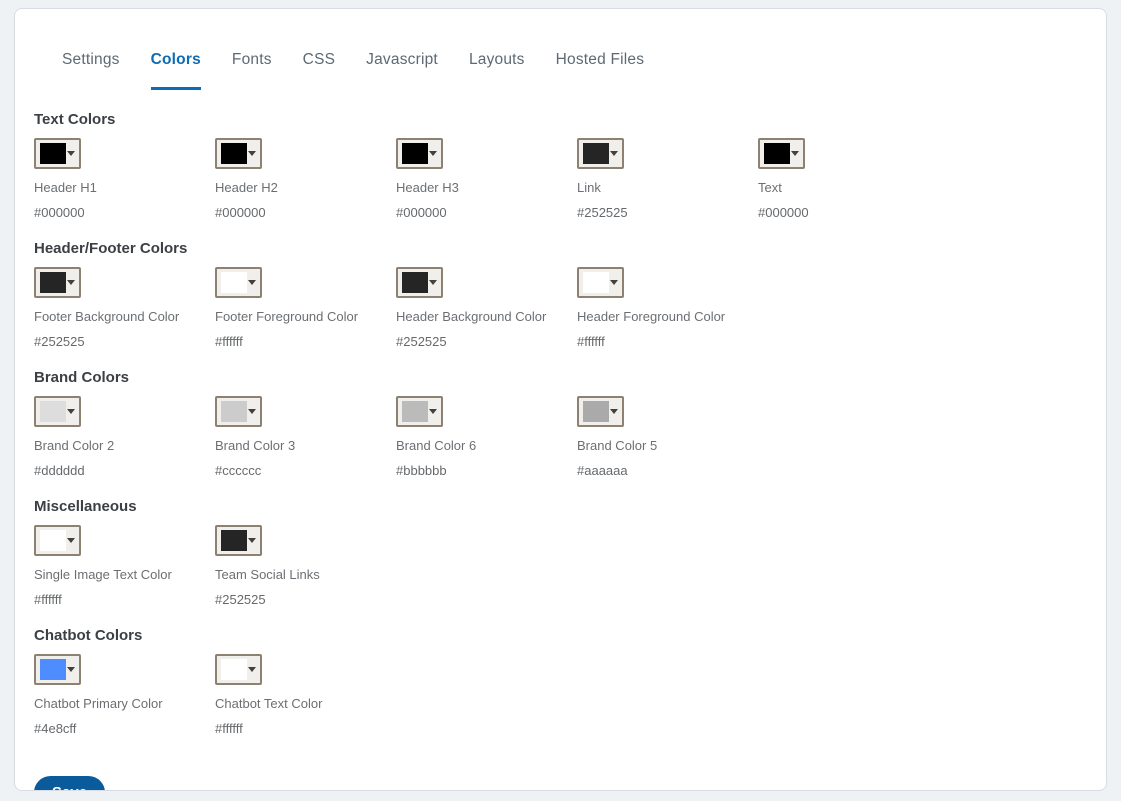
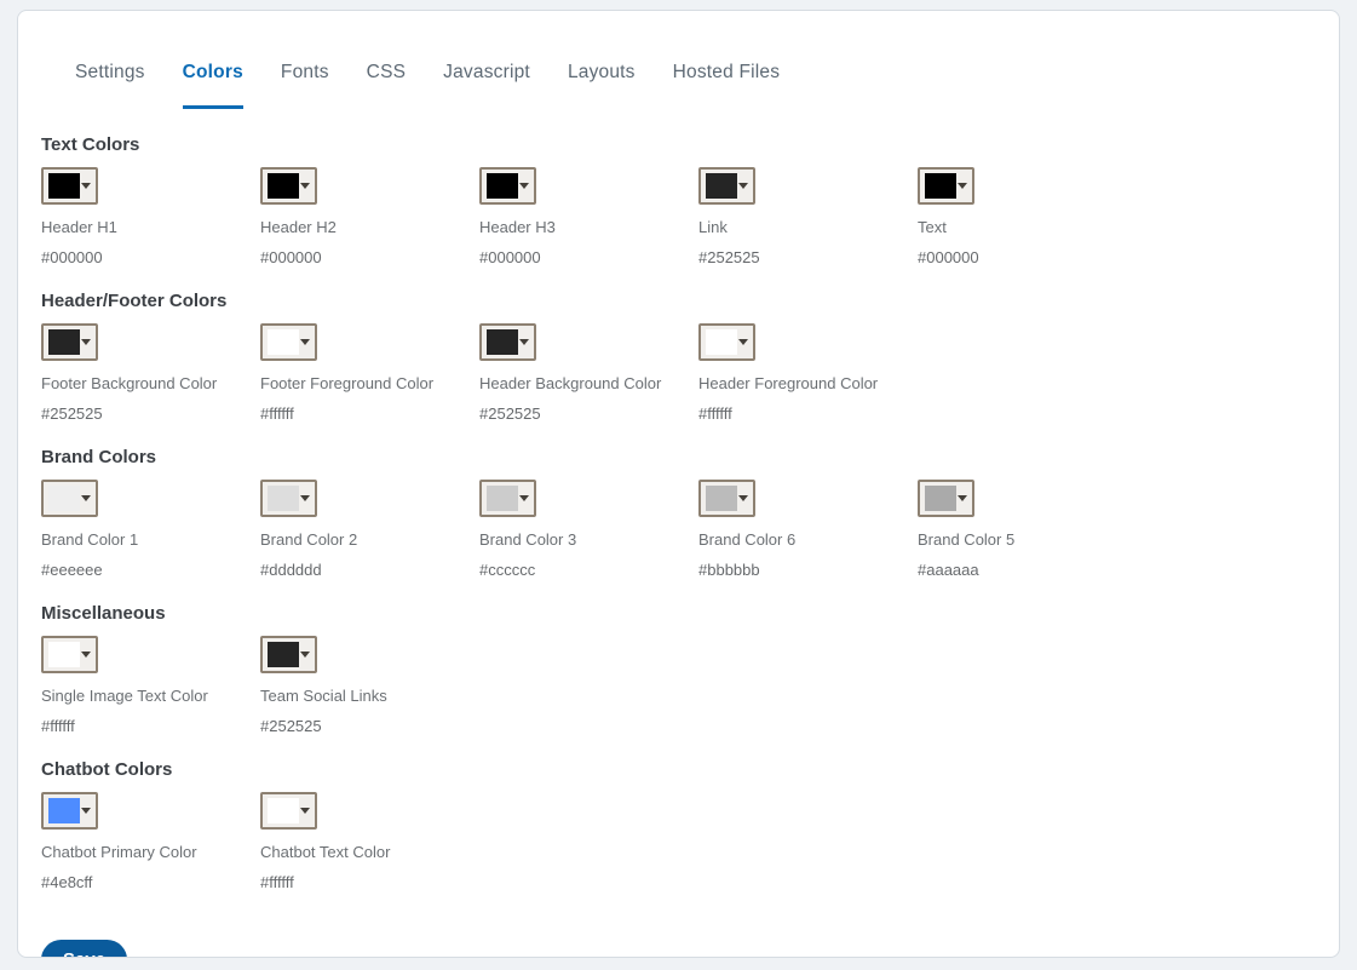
  Settings
  Colors
  Fonts
  CSS
  Javascript
  Layouts
  Hosted Files
  Text Colors
  Header H1
  #000000
  Header H2
  #000000
  Header H3
  #000000
  Link
  #252525
  Text
  #000000
  Header/Footer Colors
  Footer Background Color
  #252525
  Footer Foreground Color
  #ffffff
  Header Background Color
  #252525
  Header Foreground Color
  #ffffff
  Brand Colors
+ Brand Color 1
+ #eeeeee
  Brand Color 2
  #dddddd
  Brand Color 3
  #cccccc
  Brand Color 6
  #bbbbbb
  Brand Color 5
  #aaaaaa
  Miscellaneous
  Single Image Text Color
  #ffffff
  Team Social Links
  #252525
  Chatbot Colors
  Chatbot Primary Color
  #4e8cff
  Chatbot Text Color
  #ffffff
